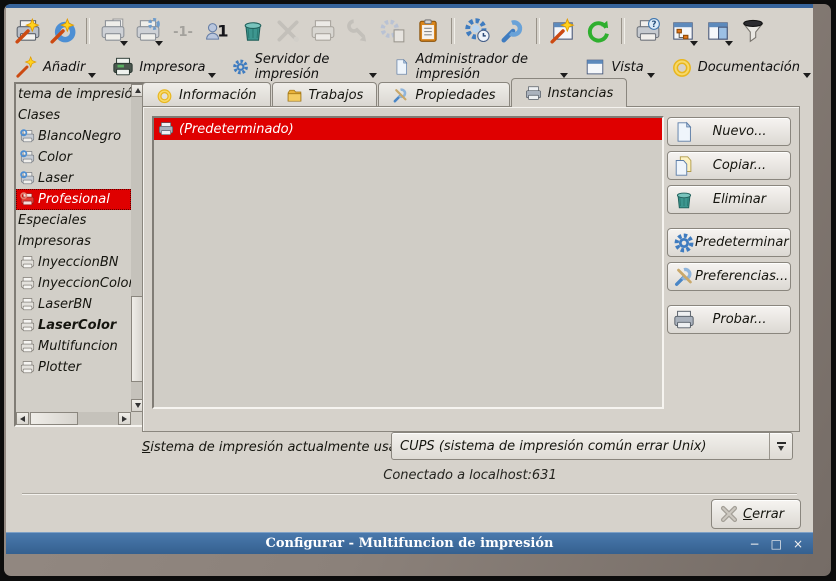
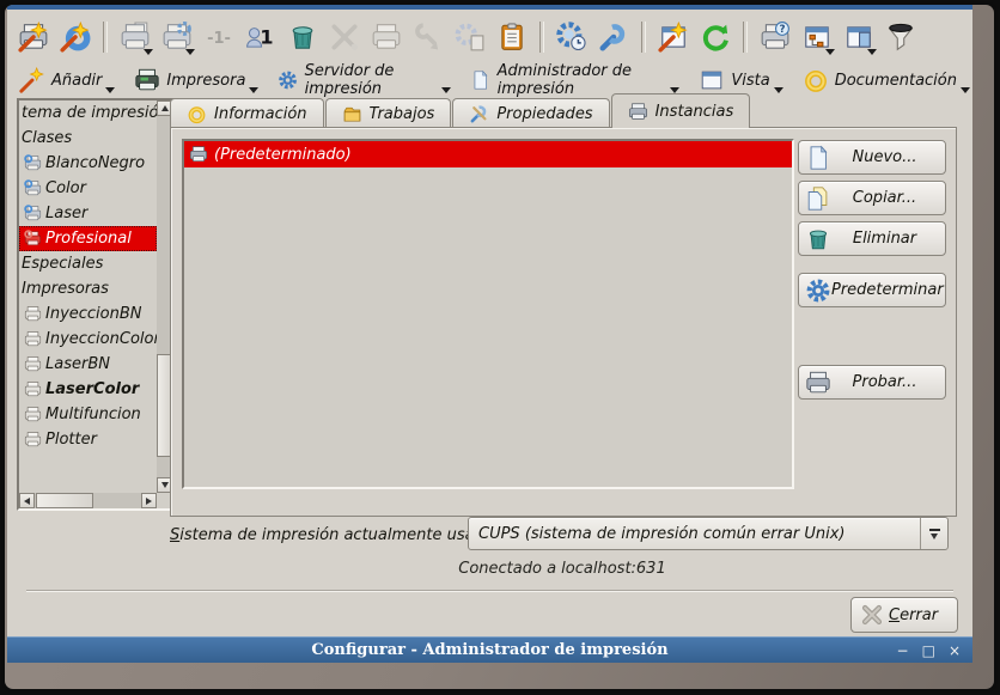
  -1-
  1
  ?
  Añadir
  Impresora
  Servidor de impresión
  Administrador de impresión
  Vista
  Documentación
  tema de impresió
  Clases
  BlancoNegro
  Color
  Laser
  Profesional
  Especiales
  Impresoras
  InyeccionBN
  InyeccionColo
  LaserBN
  LaserColor
  Multifuncion
  Plotter
  Información
  Trabajos
  Propiedades
  Instancias
  (Predeterminado)
  Nuevo...
  Copiar...
  Eliminar
  Predeterminar
- Preferencias...
  Probar...
  Sistema de impresión actualmente us
  CUPS (sistema de impresión común errar Unix)
  Conectado a localhost:631
  Cerrar
- Configurar - Multifuncion de impresión
+ Configurar - Administrador de impresión
  −
  □
  ×
